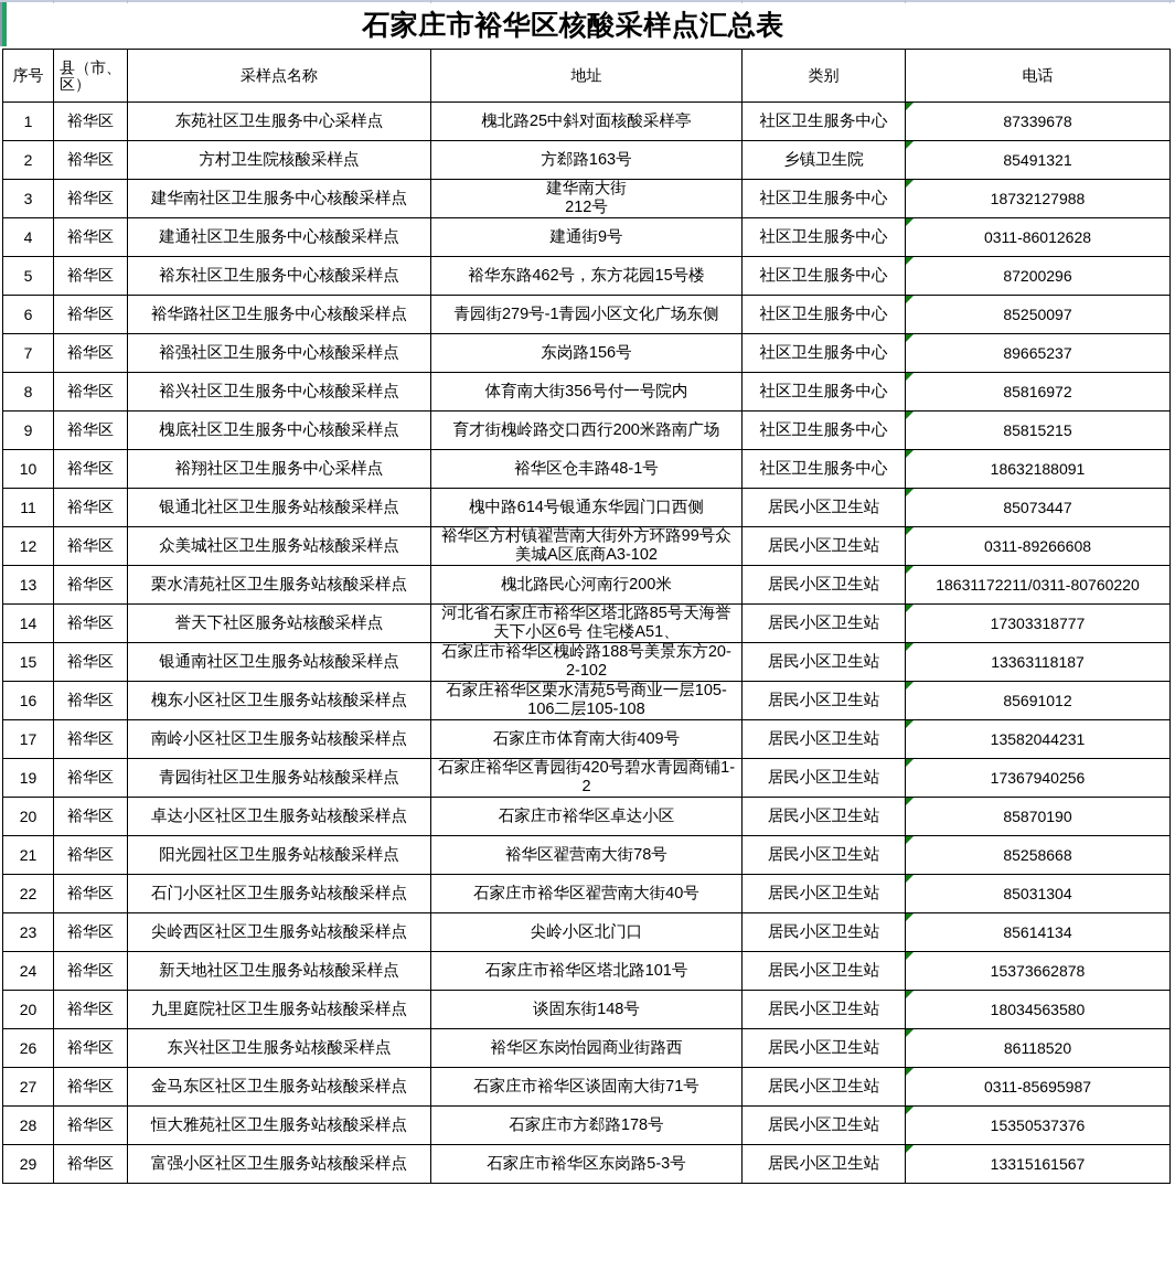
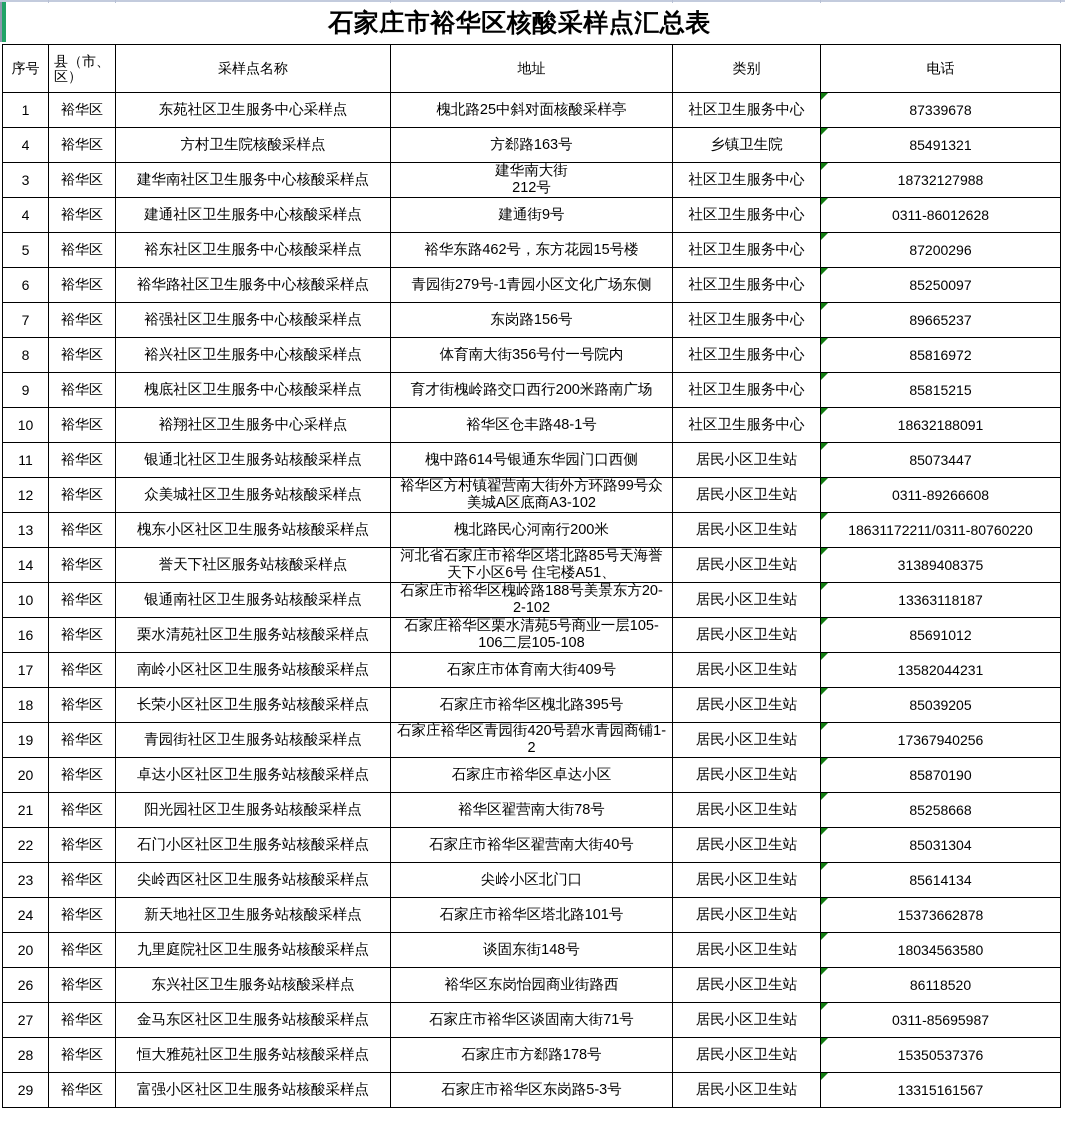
  石家庄市裕华区核酸采样点汇总表
  序号	县（市、区）	采样点名称	地址	类别	电话
  1	裕华区	东苑社区卫生服务中心采样点	槐北路25中斜对面核酸采样亭	社区卫生服务中心	87339678
- 2	裕华区	方村卫生院核酸采样点	方郄路163号	乡镇卫生院	85491321
+ 4	裕华区	方村卫生院核酸采样点	方郄路163号	乡镇卫生院	85491321
  3	裕华区	建华南社区卫生服务中心核酸采样点	建华南大街 212号	社区卫生服务中心	18732127988
  4	裕华区	建通社区卫生服务中心核酸采样点	建通街9号	社区卫生服务中心	0311-86012628
  5	裕华区	裕东社区卫生服务中心核酸采样点	裕华东路462号，东方花园15号楼	社区卫生服务中心	87200296
  6	裕华区	裕华路社区卫生服务中心核酸采样点	青园街279号-1青园小区文化广场东侧	社区卫生服务中心	85250097
  7	裕华区	裕强社区卫生服务中心核酸采样点	东岗路156号	社区卫生服务中心	89665237
  8	裕华区	裕兴社区卫生服务中心核酸采样点	体育南大街356号付一号院内	社区卫生服务中心	85816972
  9	裕华区	槐底社区卫生服务中心核酸采样点	育才街槐岭路交口西行200米路南广场	社区卫生服务中心	85815215
  10	裕华区	裕翔社区卫生服务中心采样点	裕华区仓丰路48-1号	社区卫生服务中心	18632188091
  11	裕华区	银通北社区卫生服务站核酸采样点	槐中路614号银通东华园门口西侧	居民小区卫生站	85073447
  12	裕华区	众美城社区卫生服务站核酸采样点	裕华区方村镇翟营南大街外方环路99号众美城A区底商A3-102	居民小区卫生站	0311-89266608
- 13	裕华区	栗水清苑社区卫生服务站核酸采样点	槐北路民心河南行200米	居民小区卫生站	18631172211/0311-80760220
+ 13	裕华区	槐东小区社区卫生服务站核酸采样点	槐北路民心河南行200米	居民小区卫生站	18631172211/0311-80760220
- 14	裕华区	誉天下社区服务站核酸采样点	河北省石家庄市裕华区塔北路85号天海誉天下小区6号 住宅楼A51、	居民小区卫生站	17303318777
+ 14	裕华区	誉天下社区服务站核酸采样点	河北省石家庄市裕华区塔北路85号天海誉天下小区6号 住宅楼A51、	居民小区卫生站	31389408375
- 15	裕华区	银通南社区卫生服务站核酸采样点	石家庄市裕华区槐岭路188号美景东方20-2-102	居民小区卫生站	13363118187
+ 10	裕华区	银通南社区卫生服务站核酸采样点	石家庄市裕华区槐岭路188号美景东方20-2-102	居民小区卫生站	13363118187
- 16	裕华区	槐东小区社区卫生服务站核酸采样点	石家庄裕华区栗水清苑5号商业一层105-106二层105-108	居民小区卫生站	85691012
+ 16	裕华区	栗水清苑社区卫生服务站核酸采样点	石家庄裕华区栗水清苑5号商业一层105-106二层105-108	居民小区卫生站	85691012
  17	裕华区	南岭小区社区卫生服务站核酸采样点	石家庄市体育南大街409号	居民小区卫生站	13582044231
+ 18	裕华区	长荣小区社区卫生服务站核酸采样点	石家庄市裕华区槐北路395号	居民小区卫生站	85039205
  19	裕华区	青园街社区卫生服务站核酸采样点	石家庄裕华区青园街420号碧水青园商铺1-2	居民小区卫生站	17367940256
  20	裕华区	卓达小区社区卫生服务站核酸采样点	石家庄市裕华区卓达小区	居民小区卫生站	85870190
  21	裕华区	阳光园社区卫生服务站核酸采样点	裕华区翟营南大街78号	居民小区卫生站	85258668
  22	裕华区	石门小区社区卫生服务站核酸采样点	石家庄市裕华区翟营南大街40号	居民小区卫生站	85031304
  23	裕华区	尖岭西区社区卫生服务站核酸采样点	尖岭小区北门口	居民小区卫生站	85614134
  24	裕华区	新天地社区卫生服务站核酸采样点	石家庄市裕华区塔北路101号	居民小区卫生站	15373662878
  20	裕华区	九里庭院社区卫生服务站核酸采样点	谈固东街148号	居民小区卫生站	18034563580
  26	裕华区	东兴社区卫生服务站核酸采样点	裕华区东岗怡园商业街路西	居民小区卫生站	86118520
  27	裕华区	金马东区社区卫生服务站核酸采样点	石家庄市裕华区谈固南大街71号	居民小区卫生站	0311-85695987
  28	裕华区	恒大雅苑社区卫生服务站核酸采样点	石家庄市方郄路178号	居民小区卫生站	15350537376
  29	裕华区	富强小区社区卫生服务站核酸采样点	石家庄市裕华区东岗路5-3号	居民小区卫生站	13315161567
